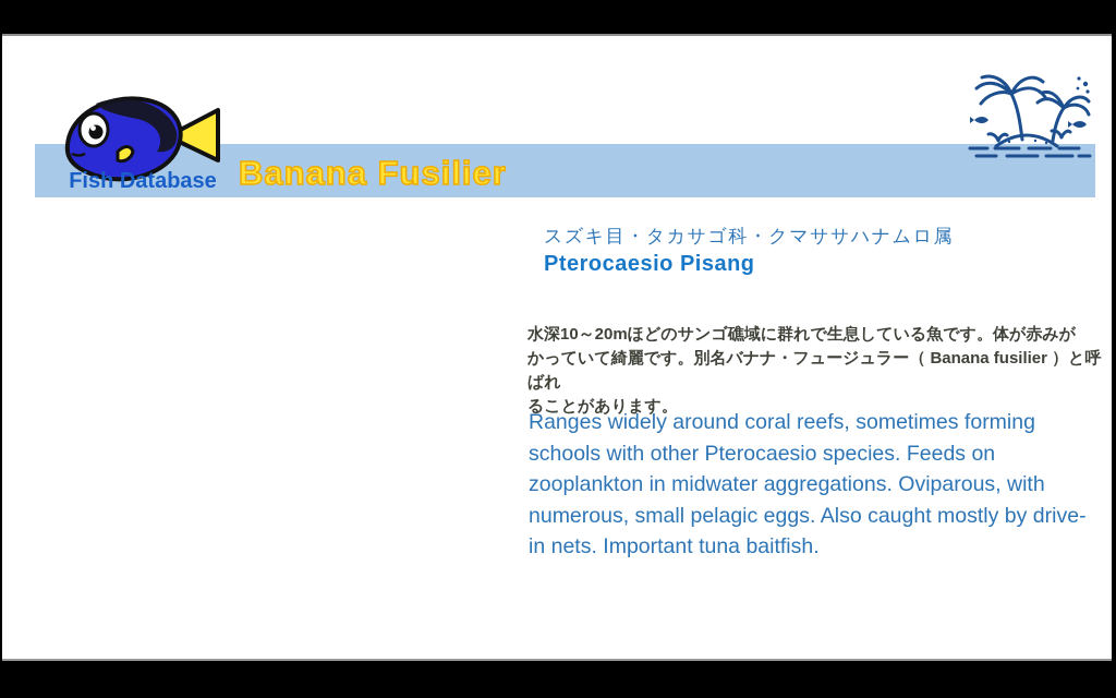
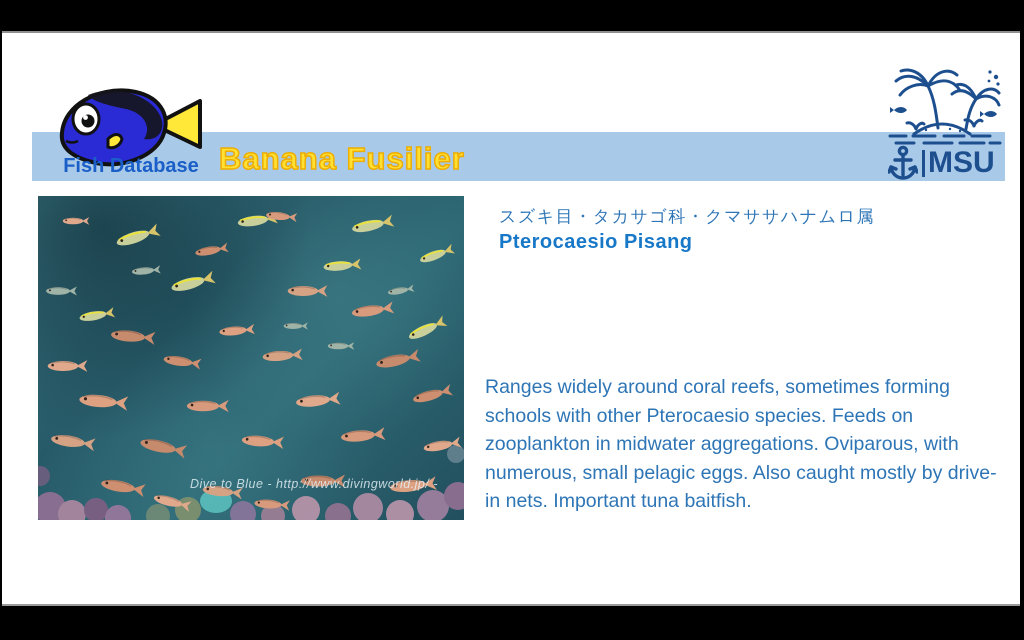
  Fish Database
  Banana Fusilier
+ MSU
+ Dive to Blue - http://www.divingworld.jp/ -
  スズキ目・タカサゴ科・クマササハナムロ属
  Pterocaesio Pisang
- 水深10～20mほどのサンゴ礁域に群れで生息している魚です。体が赤みが
- かっていて綺麗です。別名バナナ・フュージュラー（ Banana fusilier ）と呼ばれ
- ることがあります。
  Ranges widely around coral reefs, sometimes forming
  schools with other Pterocaesio species. Feeds on
  zooplankton in midwater aggregations. Oviparous, with
  numerous, small pelagic eggs. Also caught mostly by drive-
  in nets. Important tuna baitfish.
